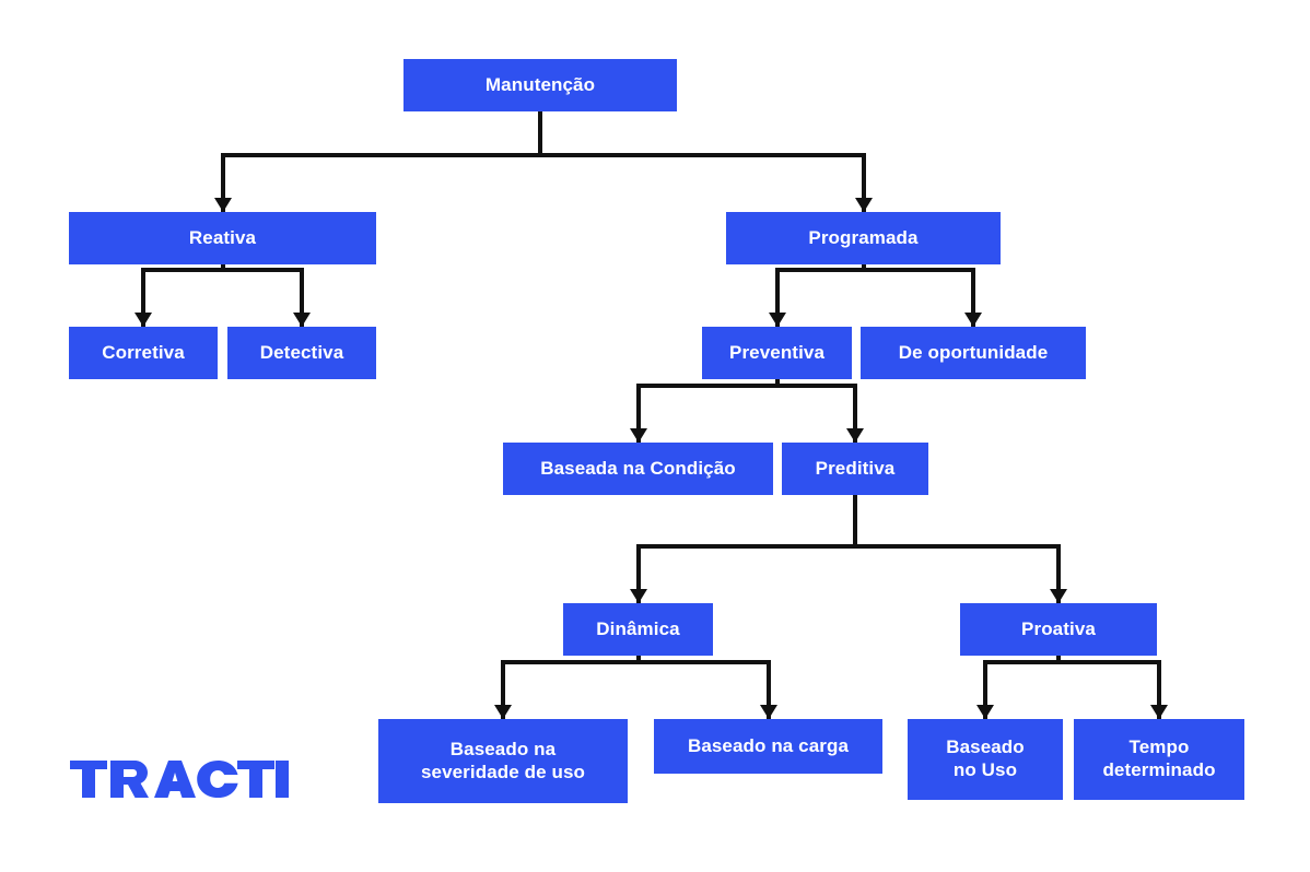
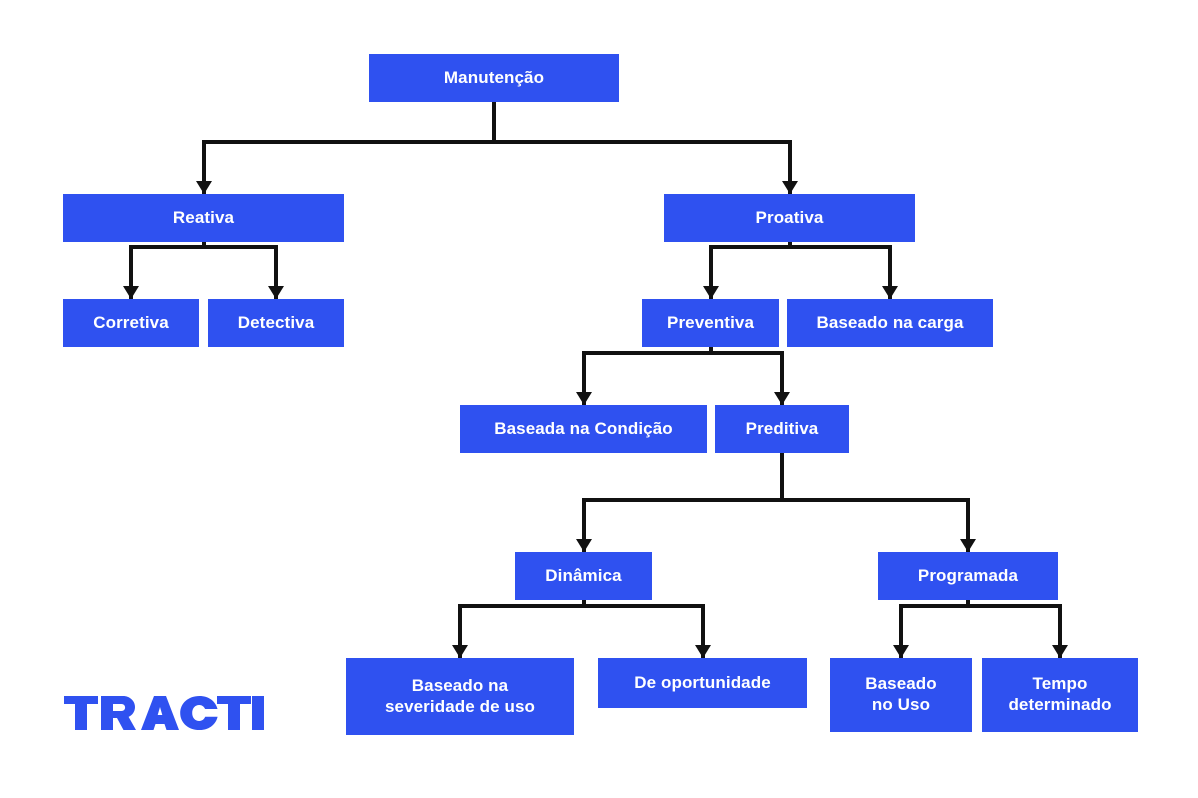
  Manutenção
  Reativa
- Programada
+ Proativa
  Corretiva
  Detectiva
  Preventiva
- De oportunidade
+ Baseado na carga
  Baseada na Condição
  Preditiva
  Dinâmica
- Proativa
+ Programada
  Baseado na
  severidade de uso
- Baseado na carga
+ De oportunidade
  Baseado
  no Uso
  Tempo
  determinado
